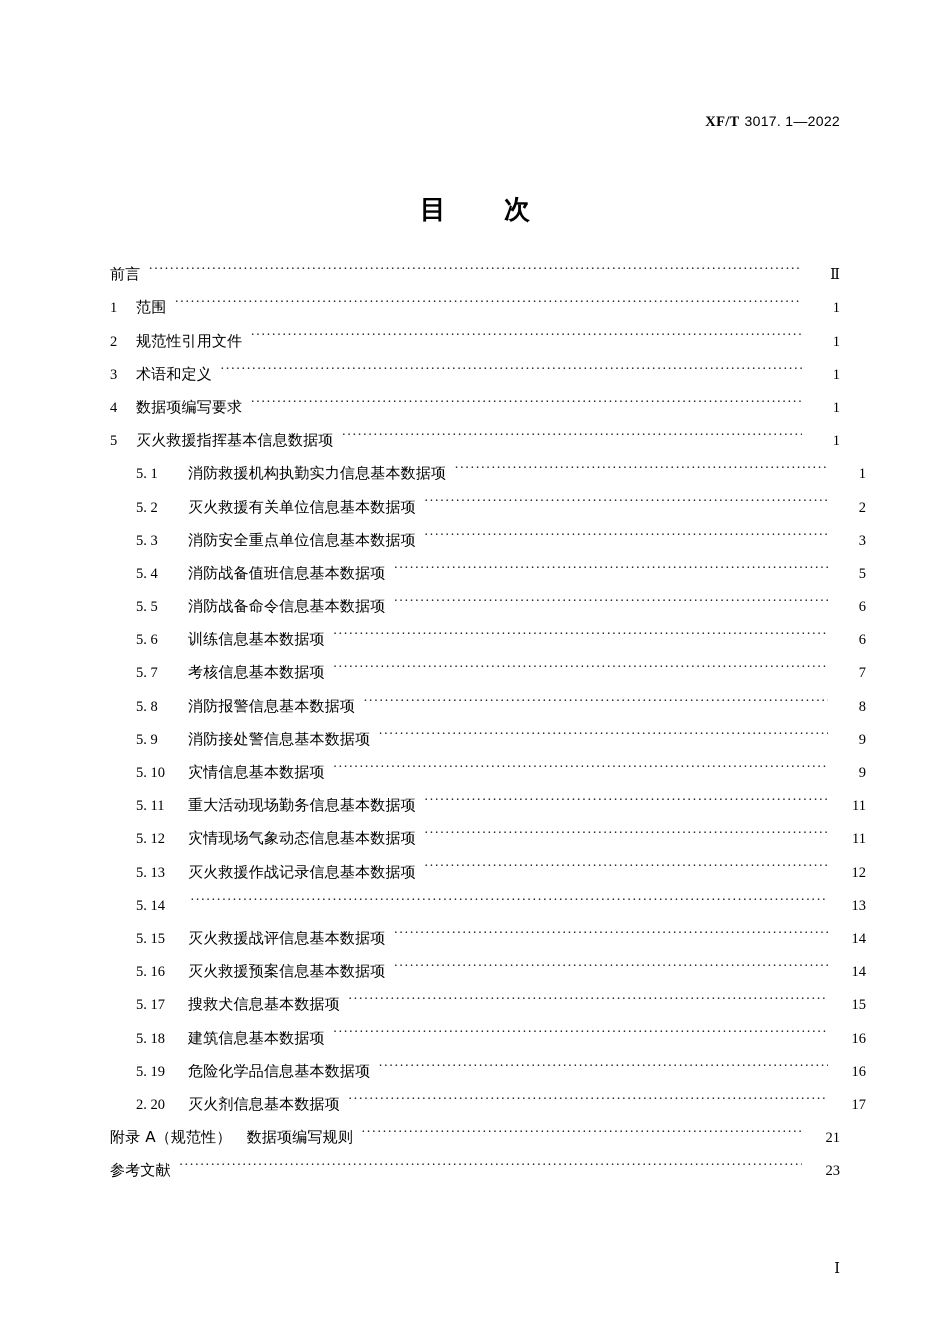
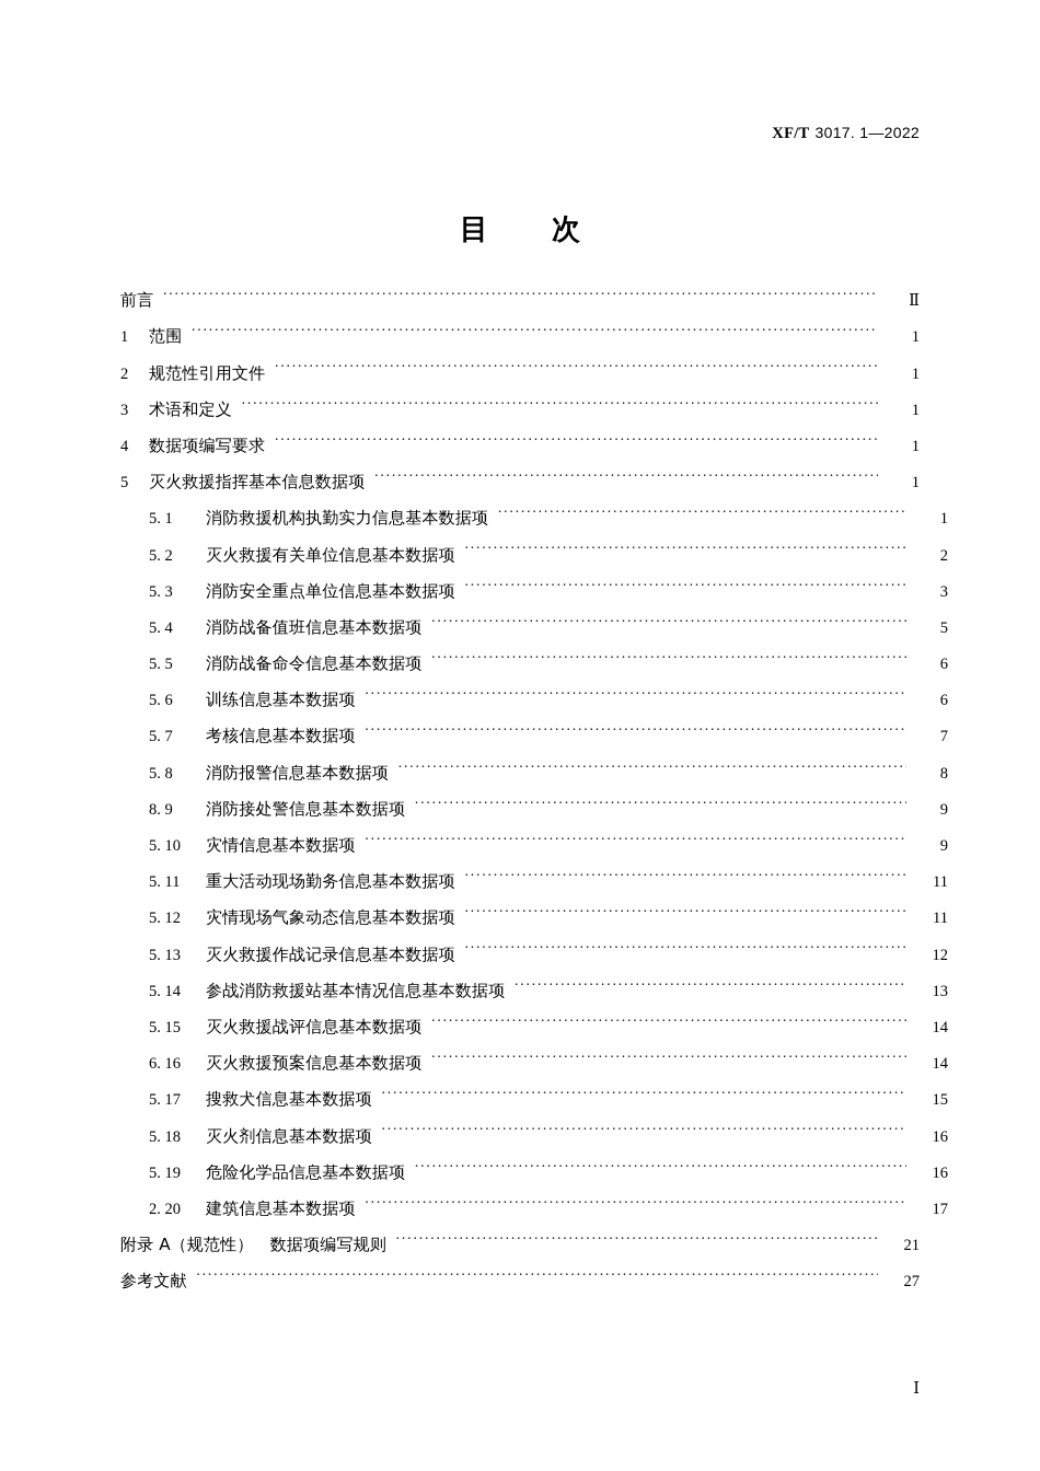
  XF/T 3017. 1—2022
  目 次
  前言
  Ⅱ
  1
  范围
  1
  2
  规范性引用文件
  1
  3
  术语和定义
  1
  4
  数据项编写要求
  1
  5
  灭火救援指挥基本信息数据项
  1
  5. 1
  消防救援机构执勤实力信息基本数据项
  1
  5. 2
  灭火救援有关单位信息基本数据项
  2
  5. 3
  消防安全重点单位信息基本数据项
  3
  5. 4
  消防战备值班信息基本数据项
  5
  5. 5
  消防战备命令信息基本数据项
  6
  5. 6
  训练信息基本数据项
  6
  5. 7
  考核信息基本数据项
  7
  5. 8
  消防报警信息基本数据项
  8
- 5. 9
+ 8. 9
  消防接处警信息基本数据项
  9
  5. 10
  灾情信息基本数据项
  9
  5. 11
  重大活动现场勤务信息基本数据项
  11
  5. 12
  灾情现场气象动态信息基本数据项
  11
  5. 13
  灭火救援作战记录信息基本数据项
  12
  5. 14
+ 参战消防救援站基本情况信息基本数据项
  13
  5. 15
  灭火救援战评信息基本数据项
  14
- 5. 16
+ 6. 16
  灭火救援预案信息基本数据项
  14
  5. 17
  搜救犬信息基本数据项
  15
  5. 18
- 建筑信息基本数据项
+ 灭火剂信息基本数据项
  16
  5. 19
  危险化学品信息基本数据项
  16
  2. 20
- 灭火剂信息基本数据项
+ 建筑信息基本数据项
  17
  附录 A（规范性） 数据项编写规则
  21
  参考文献
- 23
+ 27
  Ⅰ
